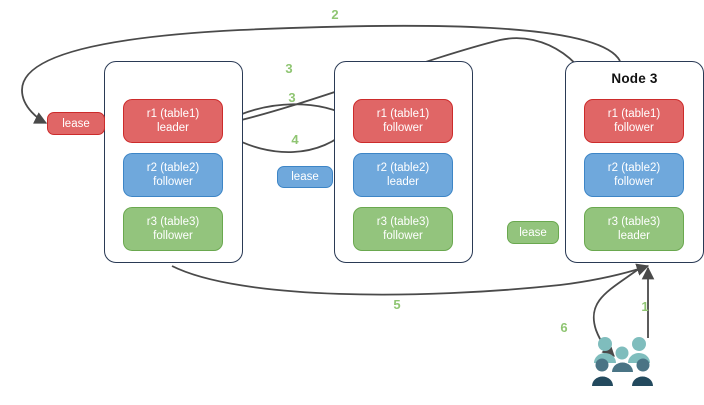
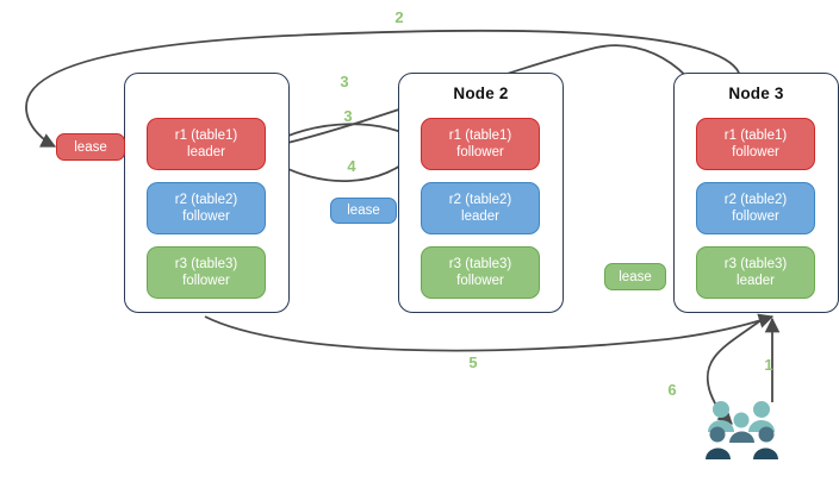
  r1 (table1)
  leader
  r2 (table2)
  follower
  r3 (table3)
  follower
+ Node 2
  r1 (table1)
  follower
  r2 (table2)
  leader
  r3 (table3)
  follower
  Node 3
  r1 (table1)
  follower
  r2 (table2)
  follower
  r3 (table3)
  leader
  lease
  lease
  lease
  2
  3
  3
  4
  5
  1
  6
